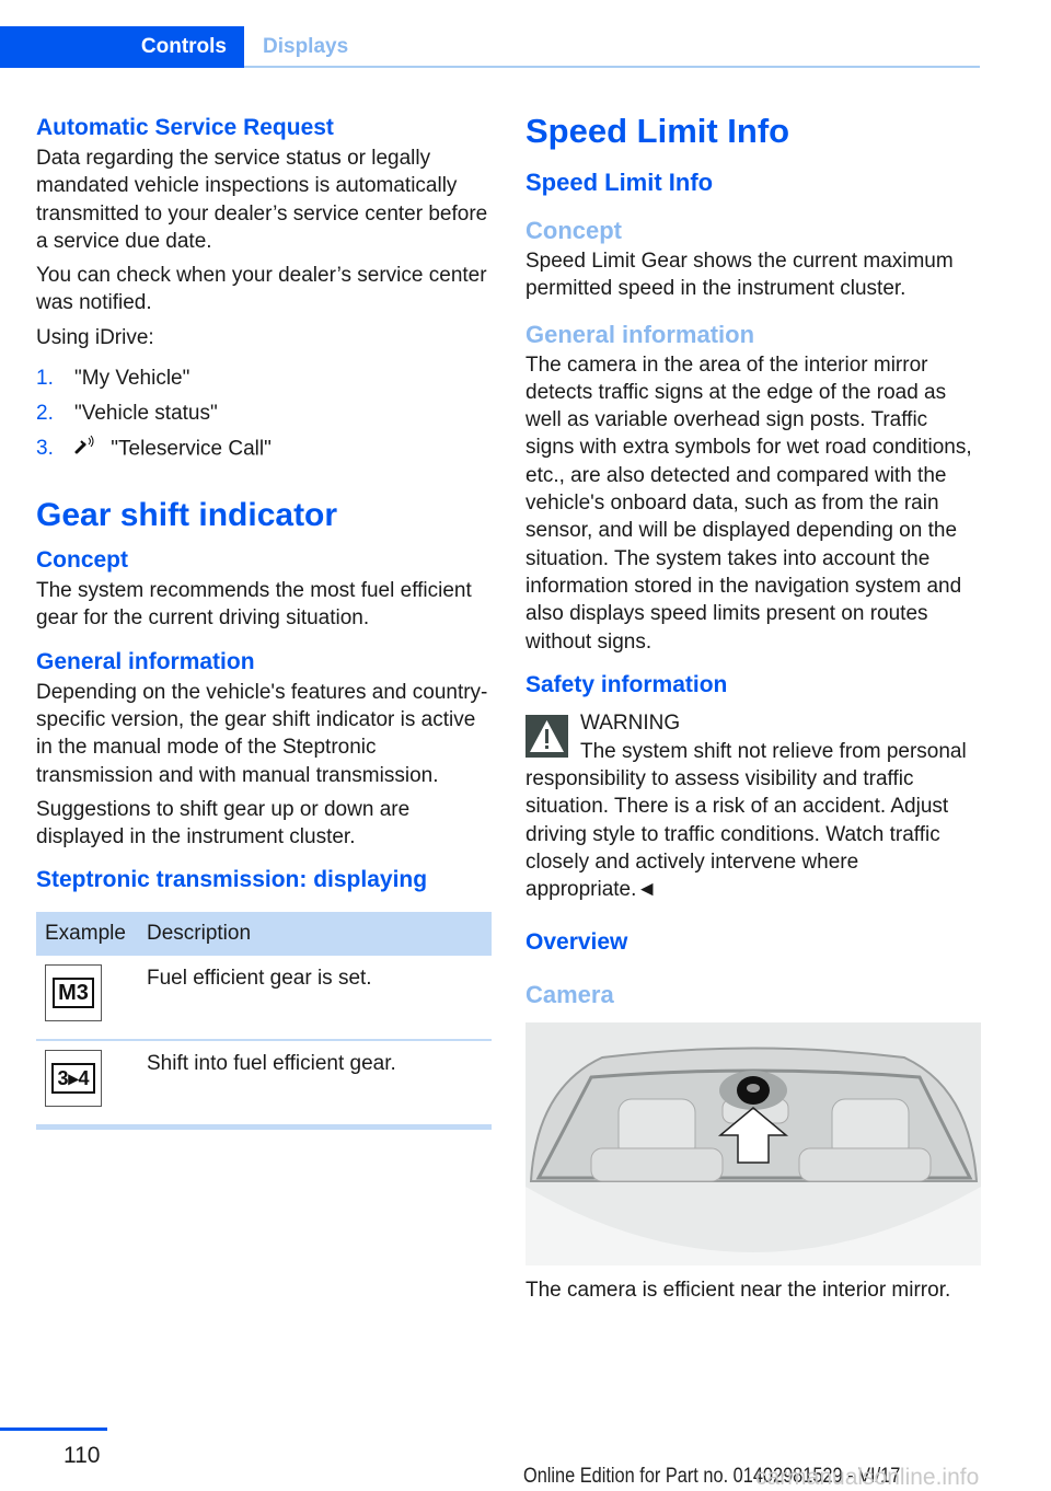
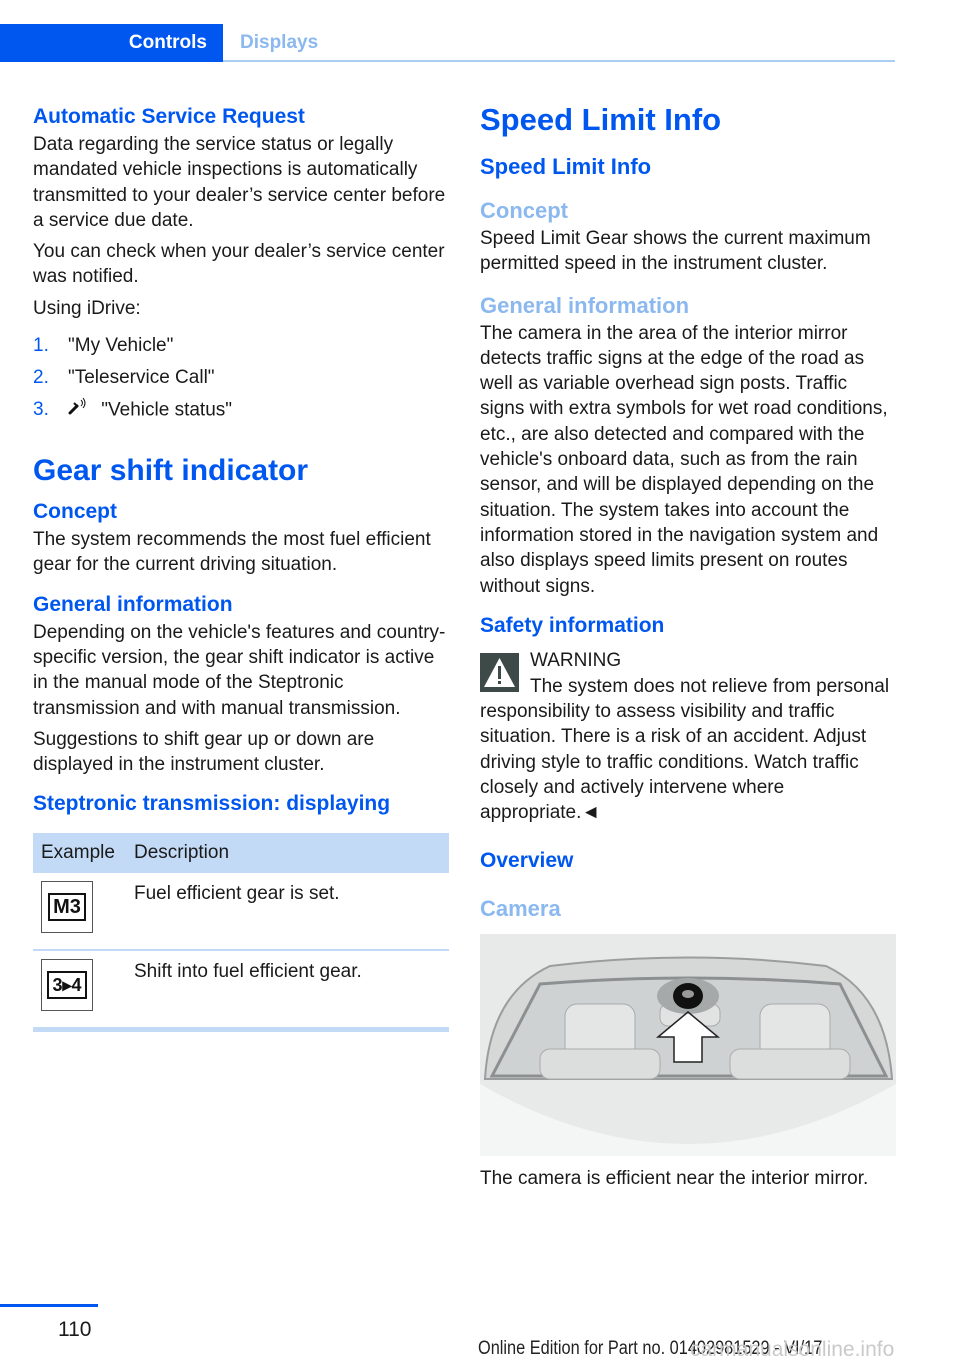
  Controls
  Displays
  Automatic Service Request
  Data regarding the service status or legally mandated vehicle inspections is automatically transmitted to your dealer’s service center before a service due date.
  You can check when your dealer’s service center was notified.
  Using iDrive:
  1.
  "My Vehicle"
  2.
- "Vehicle status"
+ "Teleservice Call"
  3.
- "Teleservice Call"
+ "Vehicle status"
  Gear shift indicator
  Concept
  The system recommends the most fuel efficient gear for the current driving situation.
  General information
  Depending on the vehicle's features and country-specific version, the gear shift indicator is active in the manual mode of the Steptronic transmission and with manual transmission.
  Suggestions to shift gear up or down are displayed in the instrument cluster.
  Steptronic transmission: displaying
  Example	Description
  M3	Fuel efficient gear is set.
  3▸4	Shift into fuel efficient gear.
  Speed Limit Info
  Speed Limit Info
  Concept
  Speed Limit Gear shows the current maximum permitted speed in the instrument cluster.
  General information
  The camera in the area of the interior mirror detects traffic signs at the edge of the road as well as variable overhead sign posts. Traffic signs with extra symbols for wet road conditions, etc., are also detected and compared with the vehicle's onboard data, such as from the rain sensor, and will be displayed depending on the situation. The system takes into account the information stored in the navigation system and also displays speed limits present on routes without signs.
  Safety information
  WARNING
- The system shift not relieve from personal responsibility to assess visibility and traffic situation. There is a risk of an accident. Adjust driving style to traffic conditions. Watch traffic closely and actively intervene where appropriate.◄
+ The system does not relieve from personal responsibility to assess visibility and traffic situation. There is a risk of an accident. Adjust driving style to traffic conditions. Watch traffic closely and actively intervene where appropriate.◄
  Overview
  Camera
  The camera is efficient near the interior mirror.
  110
  Online Edition for Part no. 01402981529 - VI/17
  carmanualsonline.info
